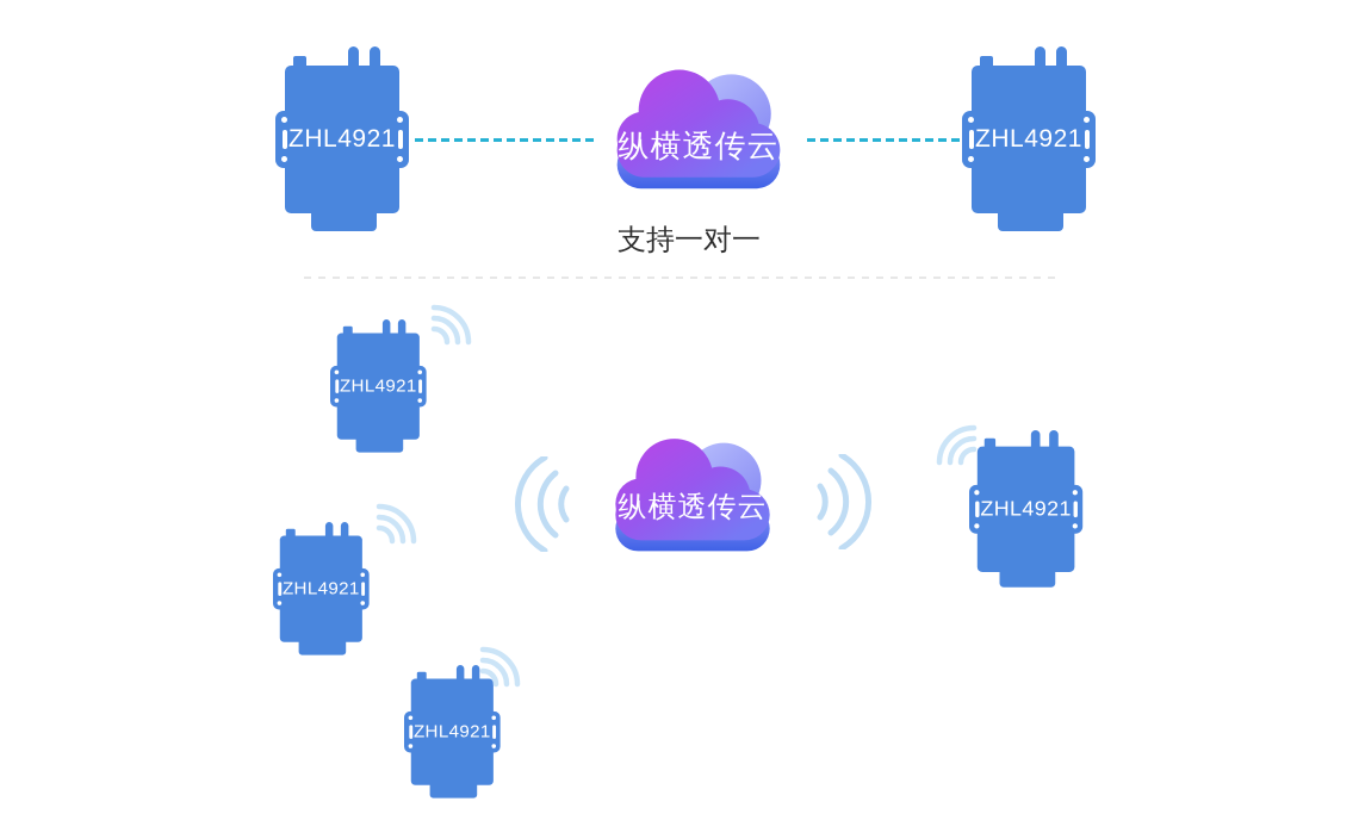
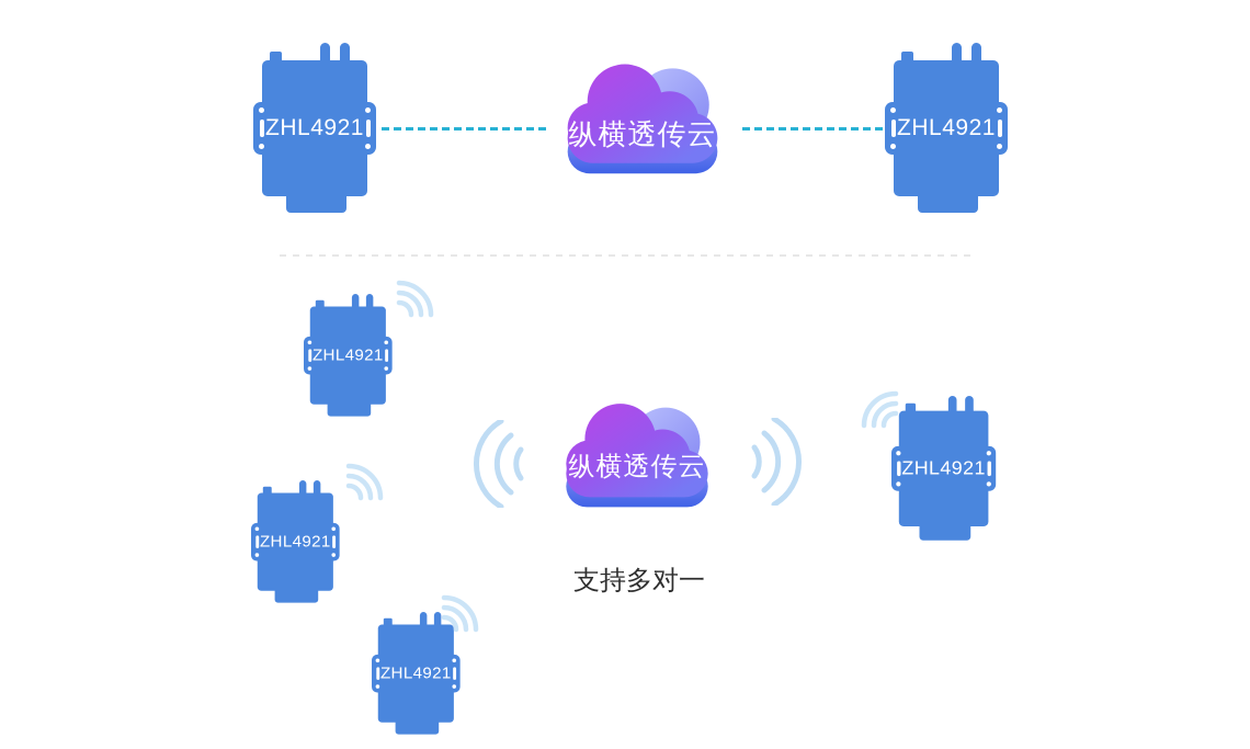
  ZHL4921
  纵横透传云
  ZHL4921
- 支持一对一
  ZHL4921
  ZHL4921
  ZHL4921
  纵横透传云
  ZHL4921
+ 支持多对一
